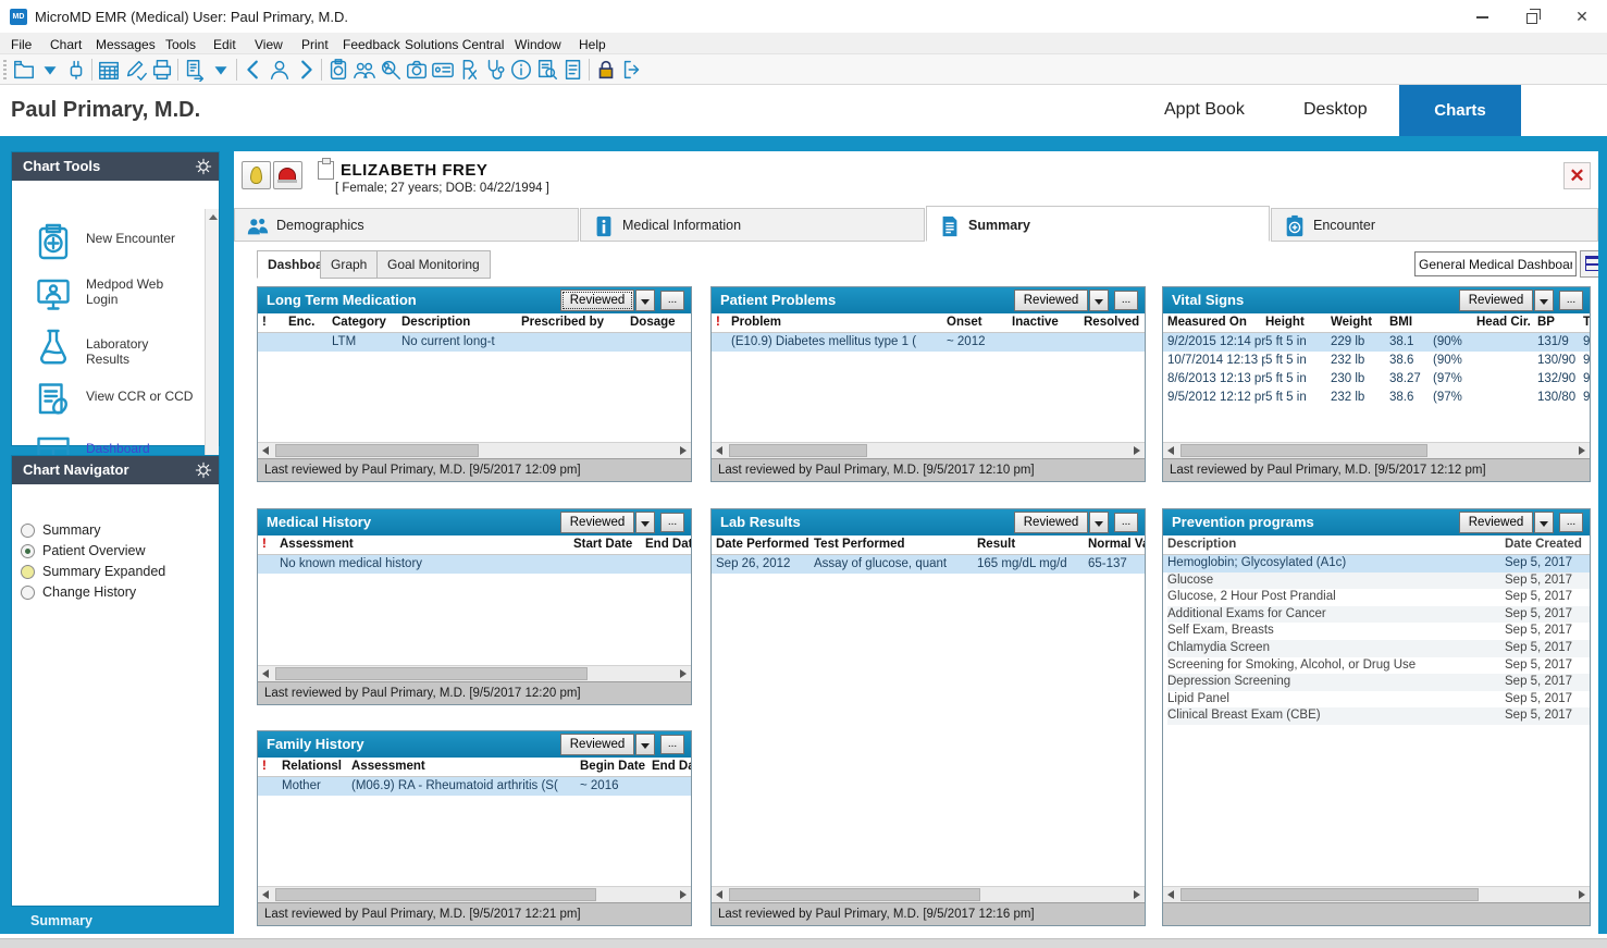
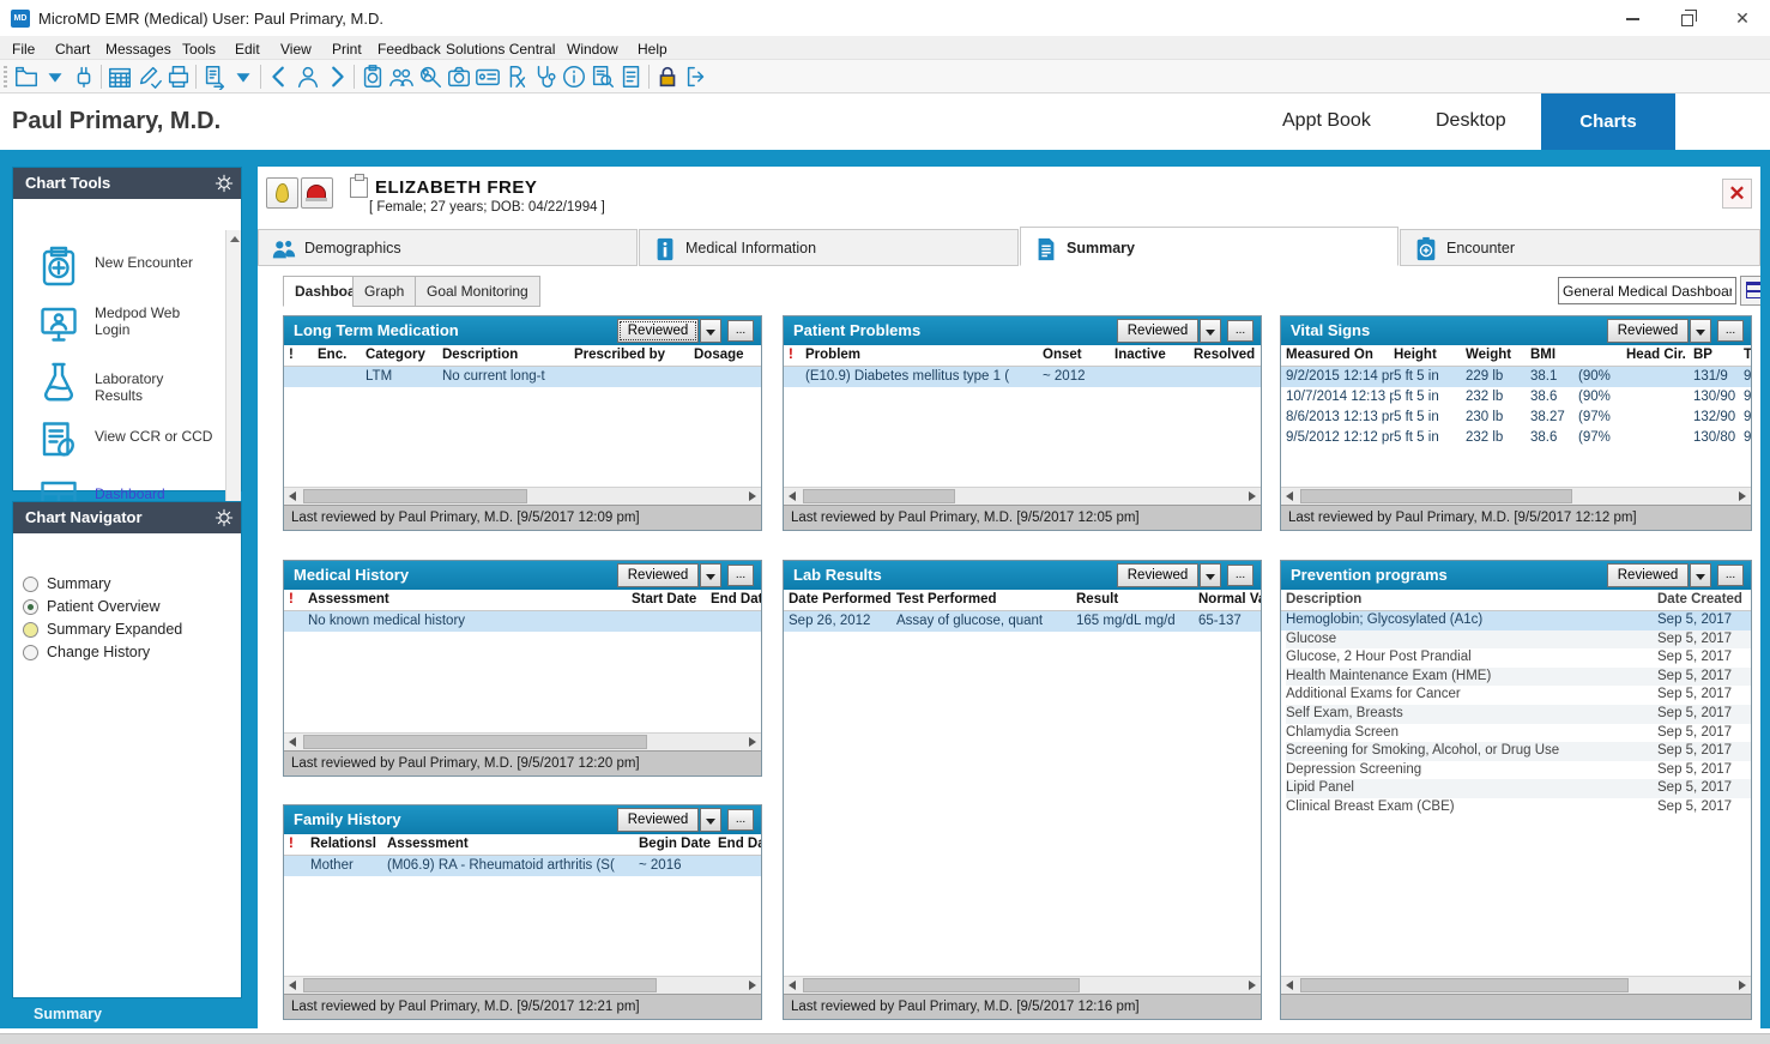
  MicroMD EMR (Medical) User: Paul Primary, M.D.
  ✕
  File
  Chart
  Messages
  Tools
  Edit
  View
  Print
  Feedback
  Solutions Central
  Window
  Help
  Paul Primary, M.D.
  Appt Book
  Desktop
  Charts
  Chart Tools
  New Encounter
  Medpod Web Login
  Laboratory Results
  View CCR or CCD
  Dashboard
  Chart Navigator
  Summary
  Patient Overview
  Summary Expanded
  Change History
  Summary
  ELIZABETH FREY
  [ Female; 27 years; DOB: 04/22/1994 ]
  ✕
  Demographics
  Medical Information
  Summary
  Encounter
  Graph
  Goal Monitoring
  General Medical Dashboar
  Long Term Medication
  Reviewed
  ...
  ! Enc. Category Description Prescribed by Dosage
  LTM No current long-t
  Last reviewed by Paul Primary, M.D. [9/5/2017 12:09 pm]
  Patient Problems
  Reviewed
  ...
  ! Problem Onset Inactive Resolved
  (E10.9) Diabetes mellitus type 1 ( ~ 2012
- Last reviewed by Paul Primary, M.D. [9/5/2017 12:10 pm]
+ Last reviewed by Paul Primary, M.D. [9/5/2017 12:05 pm]
  Vital Signs
  Reviewed
  ...
  Measured On Height Weight BMI Head Cir. BP T
  9/2/2015 12:14 pr5 ft 5 in 229 lb 38.1 (90% 131/9 9
  10/7/2014 12:13 p5 ft 5 in 232 lb 38.6 (90% 130/90 9
  8/6/2013 12:13 pr5 ft 5 in 230 lb 38.27 (97% 132/90 9
  9/5/2012 12:12 pr5 ft 5 in 232 lb 38.6 (97% 130/80 9
  Last reviewed by Paul Primary, M.D. [9/5/2017 12:12 pm]
  Medical History
  Reviewed
  ...
  ! Assessment Start Date End Dat
  No known medical history
  Last reviewed by Paul Primary, M.D. [9/5/2017 12:20 pm]
  Lab Results
  Reviewed
  ...
  Date Performed Test Performed Result Normal V
  Sep 26, 2012 Assay of glucose, quant 165 mg/dL mg/d 65-137
  Last reviewed by Paul Primary, M.D. [9/5/2017 12:16 pm]
  Prevention programs
  Reviewed
  ...
  Description Date Created
  Hemoglobin; Glycosylated (A1c) Sep 5, 2017
  Glucose Sep 5, 2017
  Glucose, 2 Hour Post Prandial Sep 5, 2017
+ Health Maintenance Exam (HME) Sep 5, 2017
  Additional Exams for Cancer Sep 5, 2017
  Self Exam, Breasts Sep 5, 2017
  Chlamydia Screen Sep 5, 2017
  Screening for Smoking, Alcohol, or Drug Use Sep 5, 2017
  Depression Screening Sep 5, 2017
  Lipid Panel Sep 5, 2017
  Clinical Breast Exam (CBE) Sep 5, 2017
  Family History
  Reviewed
  ...
  ! Relationsl Assessment Begin Date End D
  Mother (M06.9) RA - Rheumatoid arthritis (S( ~ 2016
  Last reviewed by Paul Primary, M.D. [9/5/2017 12:21 pm]
